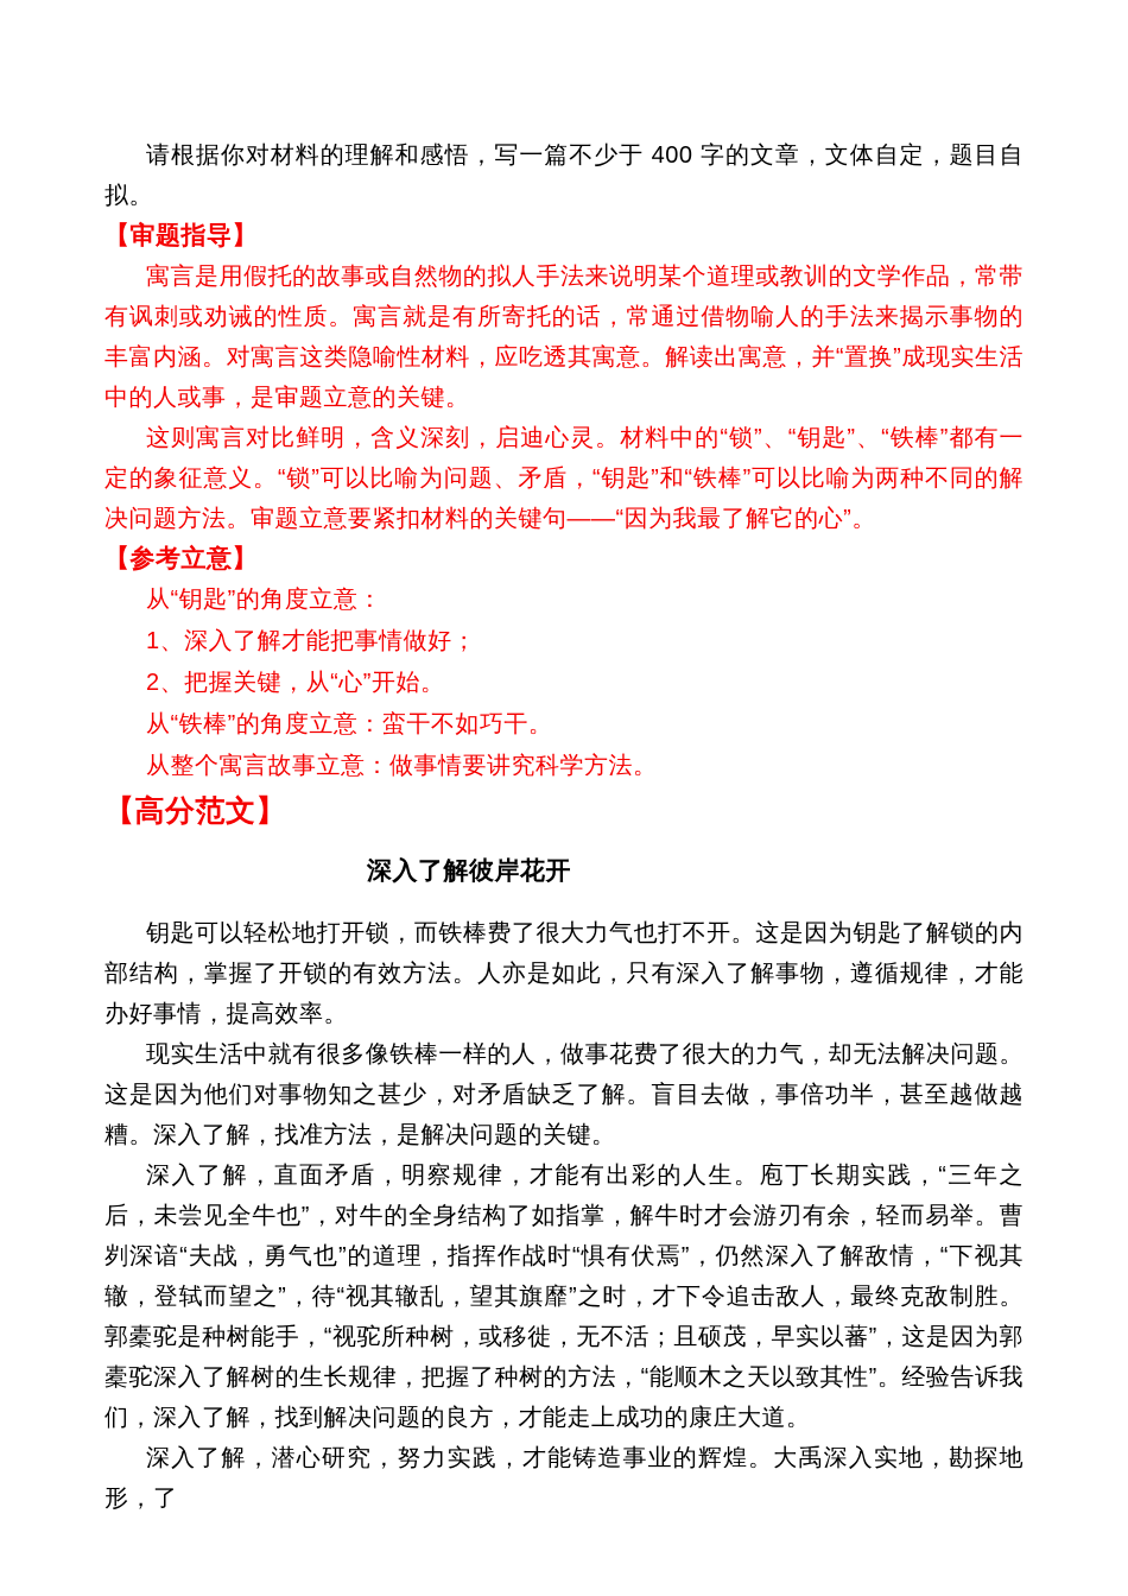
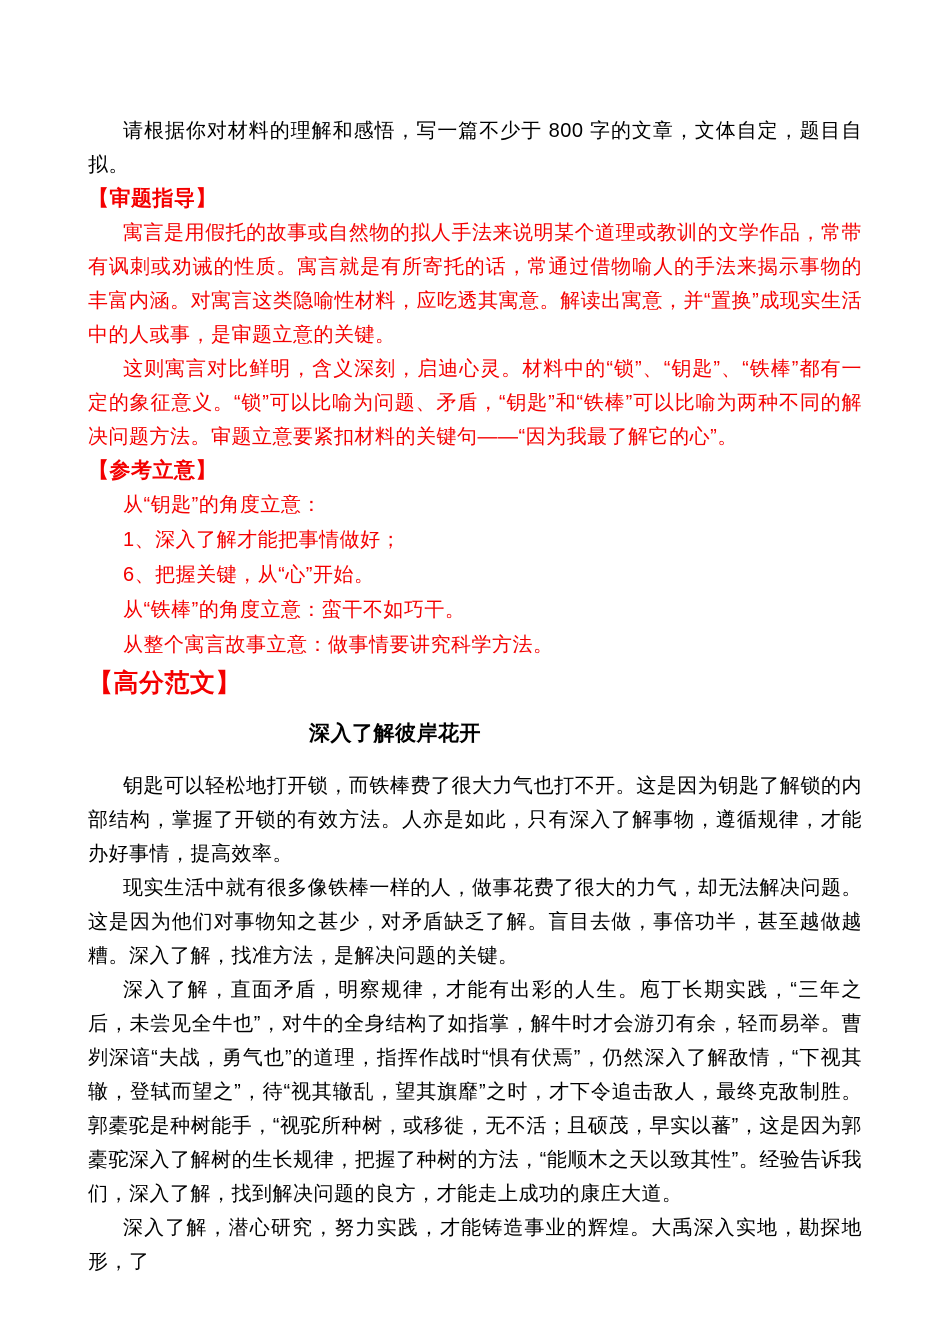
- 请根据你对材料的理解和感悟，写一篇不少于 400 字的文章，文体自定，题目自拟。
+ 请根据你对材料的理解和感悟，写一篇不少于 800 字的文章，文体自定，题目自拟。
  【审题指导】
  寓言是用假托的故事或自然物的拟人手法来说明某个道理或教训的文学作品，常带有讽刺或劝诫的性质。寓言就是有所寄托的话，常通过借物喻人的手法来揭示事物的丰富内涵。对寓言这类隐喻性材料，应吃透其寓意。解读出寓意，并“置换”成现实生活中的人或事，是审题立意的关键。
  这则寓言对比鲜明，含义深刻，启迪心灵。材料中的“锁”、“钥匙”、“铁棒”都有一定的象征意义。“锁”可以比喻为问题、矛盾，“钥匙”和“铁棒”可以比喻为两种不同的解决问题方法。审题立意要紧扣材料的关键句——“因为我最了解它的心”。
  【参考立意】
  从“钥匙”的角度立意：
  1、深入了解才能把事情做好；
- 2、把握关键，从“心”开始。
+ 6、把握关键，从“心”开始。
  从“铁棒”的角度立意：蛮干不如巧干。
  从整个寓言故事立意：做事情要讲究科学方法。
  【高分范文】
  深入了解彼岸花开
  钥匙可以轻松地打开锁，而铁棒费了很大力气也打不开。这是因为钥匙了解锁的内部结构，掌握了开锁的有效方法。人亦是如此，只有深入了解事物，遵循规律，才能办好事情，提高效率。
  现实生活中就有很多像铁棒一样的人，做事花费了很大的力气，却无法解决问题。这是因为他们对事物知之甚少，对矛盾缺乏了解。盲目去做，事倍功半，甚至越做越糟。深入了解，找准方法，是解决问题的关键。
  深入了解，直面矛盾，明察规律，才能有出彩的人生。庖丁长期实践，“三年之后，未尝见全牛也”，对牛的全身结构了如指掌，解牛时才会游刃有余，轻而易举。曹刿深谙“夫战，勇气也”的道理，指挥作战时“惧有伏焉”，仍然深入了解敌情，“下视其辙，登轼而望之”，待“视其辙乱，望其旗靡”之时，才下令追击敌人，最终克敌制胜。郭橐驼是种树能手，“视驼所种树，或移徙，无不活；且硕茂，早实以蕃”，这是因为郭橐驼深入了解树的生长规律，把握了种树的方法，“能顺木之天以致其性”。经验告诉我们，深入了解，找到解决问题的良方，才能走上成功的康庄大道。
  深入了解，潜心研究，努力实践，才能铸造事业的辉煌。大禹深入实地，勘探地形，了
